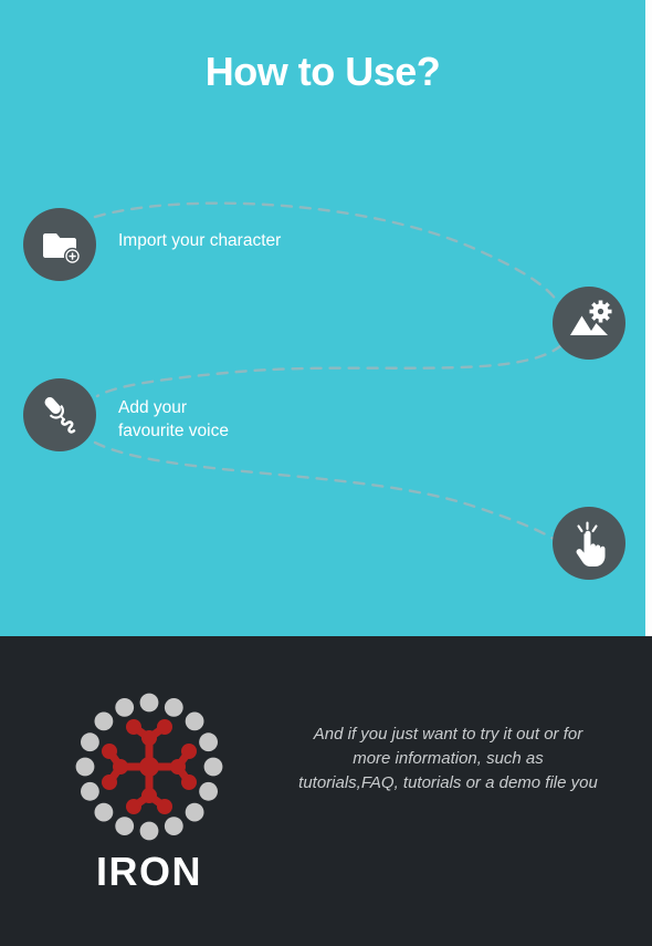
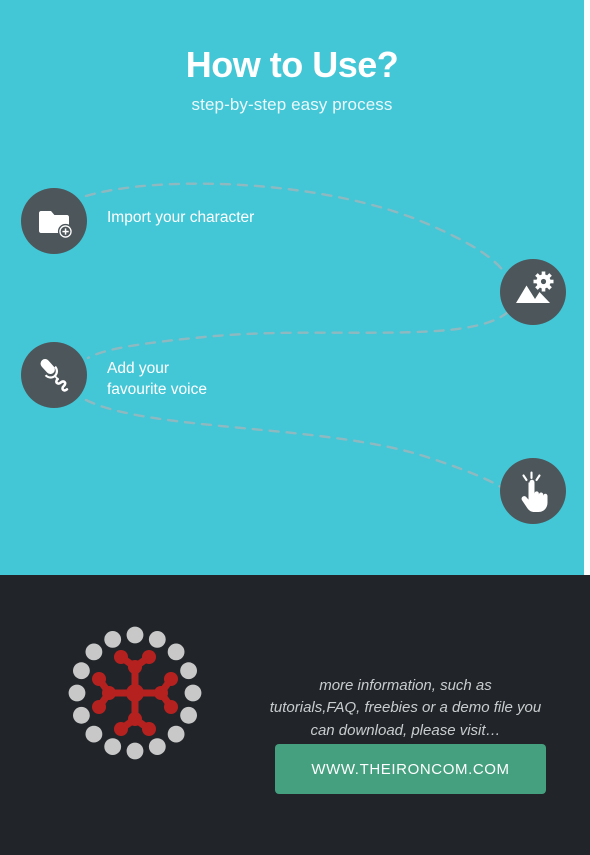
  How to Use?
+ step-by-step easy process
  Import your character
  Add your
  favourite voice
- IRON
- And if you just want to try it out or for
  more information, such as
- tutorials,FAQ, tutorials or a demo file you
+ tutorials,FAQ, freebies or a demo file you
+ can download, please visit…
+ WWW.THEIRONCOM.COM
